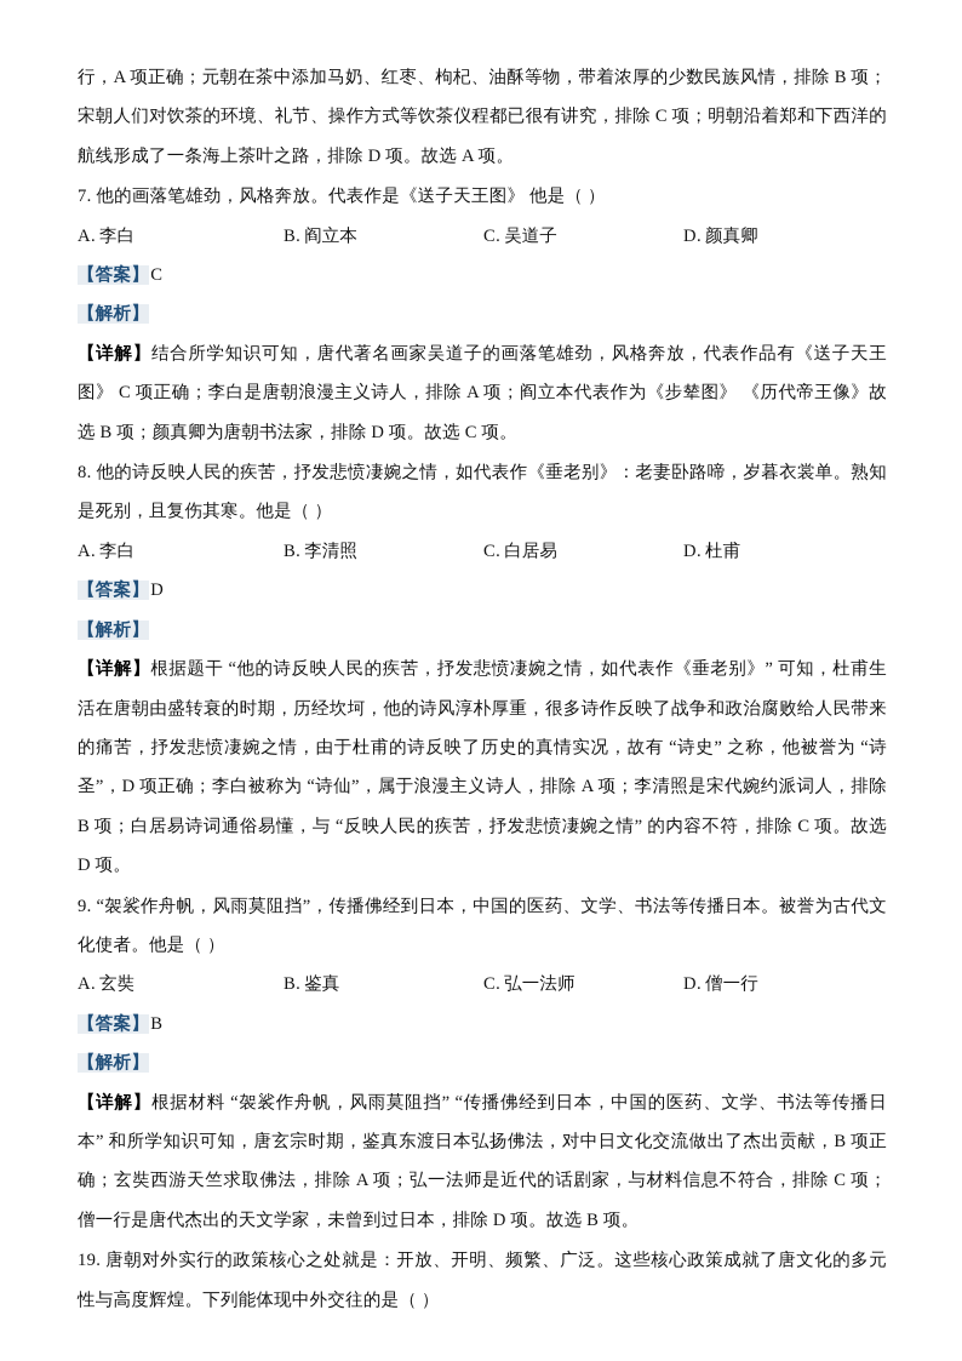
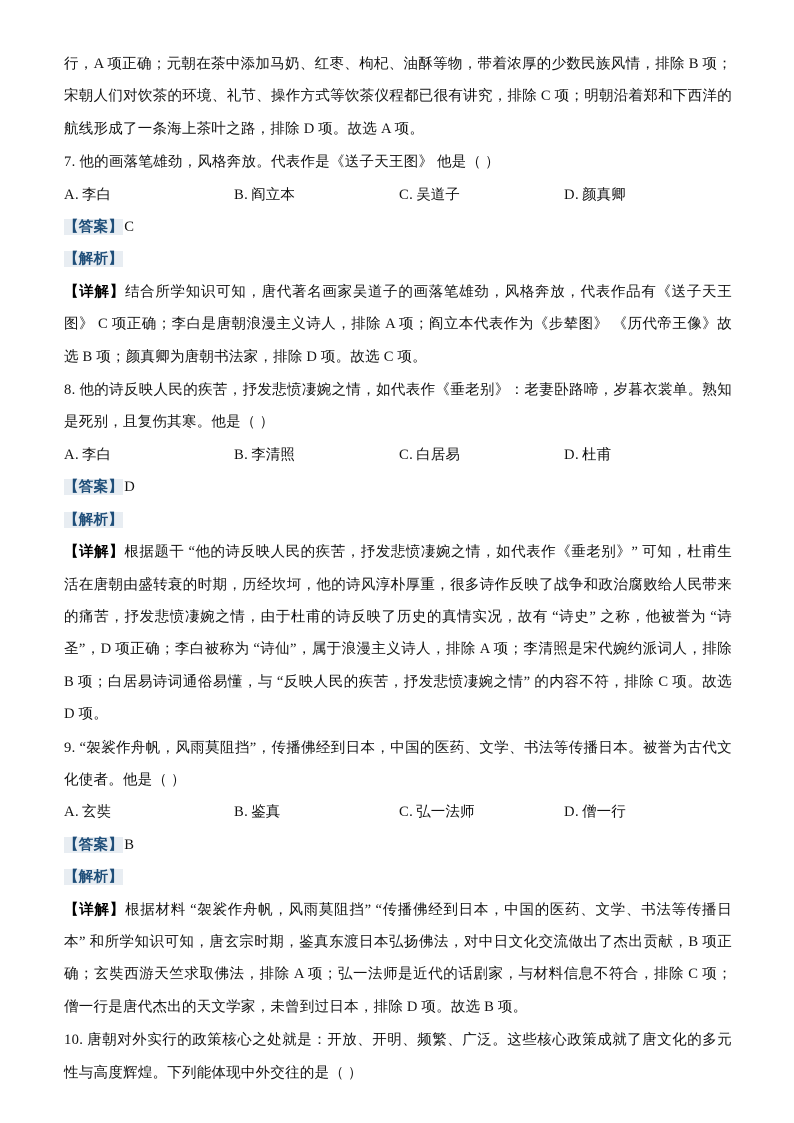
  行，A 项正确；元朝在茶中添加马奶、红枣、枸杞、油酥等物，带着浓厚的少数民族风情，排除 B 项；宋朝人们对饮茶的环境、礼节、操作方式等饮茶仪程都已很有讲究，排除 C 项；明朝沿着郑和下西洋的航线形成了一条海上茶叶之路，排除 D 项。故选 A 项。
  7. 他的画落笔雄劲，风格奔放。代表作是《送子天王图》 他是（ ）
  A. 李白 B. 阎立本 C. 吴道子 D. 颜真卿
  【答案】C
  【解析】
  【详解】结合所学知识可知，唐代著名画家吴道子的画落笔雄劲，风格奔放，代表作品有《送子天王图》 C 项正确；李白是唐朝浪漫主义诗人，排除 A 项；阎立本代表作为《步辇图》 《历代帝王像》故选 B 项；颜真卿为唐朝书法家，排除 D 项。故选 C 项。
  8. 他的诗反映人民的疾苦，抒发悲愤凄婉之情，如代表作《垂老别》：老妻卧路啼，岁暮衣裳单。熟知是死别，且复伤其寒。他是（ ）
  A. 李白 B. 李清照 C. 白居易 D. 杜甫
  【答案】D
  【解析】
  【详解】根据题干 “他的诗反映人民的疾苦，抒发悲愤凄婉之情，如代表作《垂老别》” 可知，杜甫生活在唐朝由盛转衰的时期，历经坎坷，他的诗风淳朴厚重，很多诗作反映了战争和政治腐败给人民带来的痛苦，抒发悲愤凄婉之情，由于杜甫的诗反映了历史的真情实况，故有 “诗史” 之称，他被誉为 “诗圣”，D 项正确；李白被称为 “诗仙”，属于浪漫主义诗人，排除 A 项；李清照是宋代婉约派词人，排除 B 项；白居易诗词通俗易懂，与 “反映人民的疾苦，抒发悲愤凄婉之情” 的内容不符，排除 C 项。故选 D 项。
  9. “袈裟作舟帆，风雨莫阻挡”，传播佛经到日本，中国的医药、文学、书法等传播日本。被誉为古代文化使者。他是（ ）
  A. 玄奘 B. 鉴真 C. 弘一法师 D. 僧一行
  【答案】B
  【解析】
  【详解】根据材料 “袈裟作舟帆，风雨莫阻挡” “传播佛经到日本，中国的医药、文学、书法等传播日本” 和所学知识可知，唐玄宗时期，鉴真东渡日本弘扬佛法，对中日文化交流做出了杰出贡献，B 项正确；玄奘西游天竺求取佛法，排除 A 项；弘一法师是近代的话剧家，与材料信息不符合，排除 C 项；僧一行是唐代杰出的天文学家，未曾到过日本，排除 D 项。故选 B 项。
- 19. 唐朝对外实行的政策核心之处就是：开放、开明、频繁、广泛。这些核心政策成就了唐文化的多元性与高度辉煌。下列能体现中外交往的是（ ）
+ 10. 唐朝对外实行的政策核心之处就是：开放、开明、频繁、广泛。这些核心政策成就了唐文化的多元性与高度辉煌。下列能体现中外交往的是（ ）
